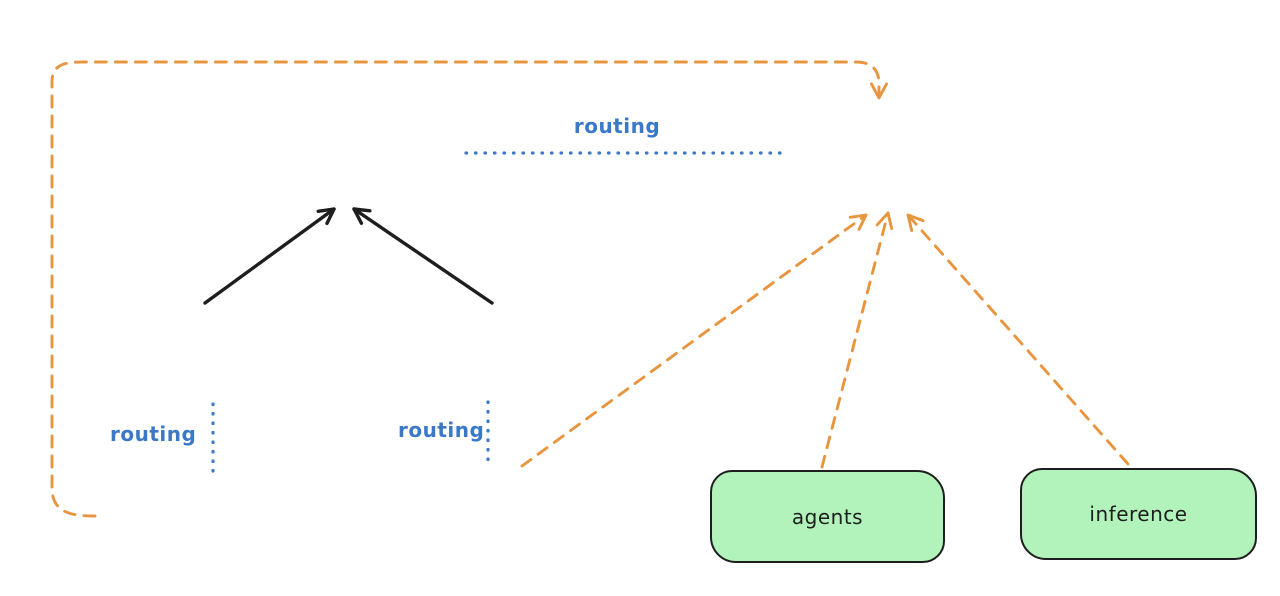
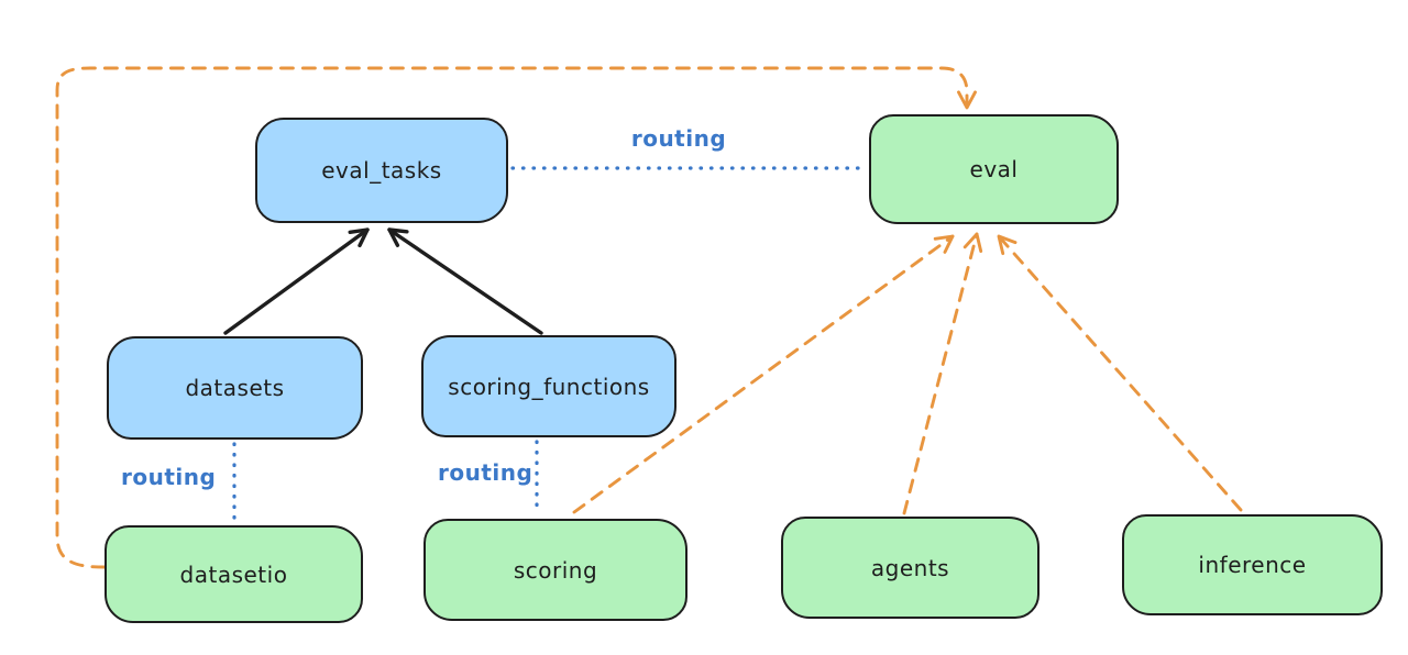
+ eval_tasks
+ eval
+ datasets
+ scoring_functions
+ datasetio
+ scoring
  agents
  inference
  routing
  routing
  routing
